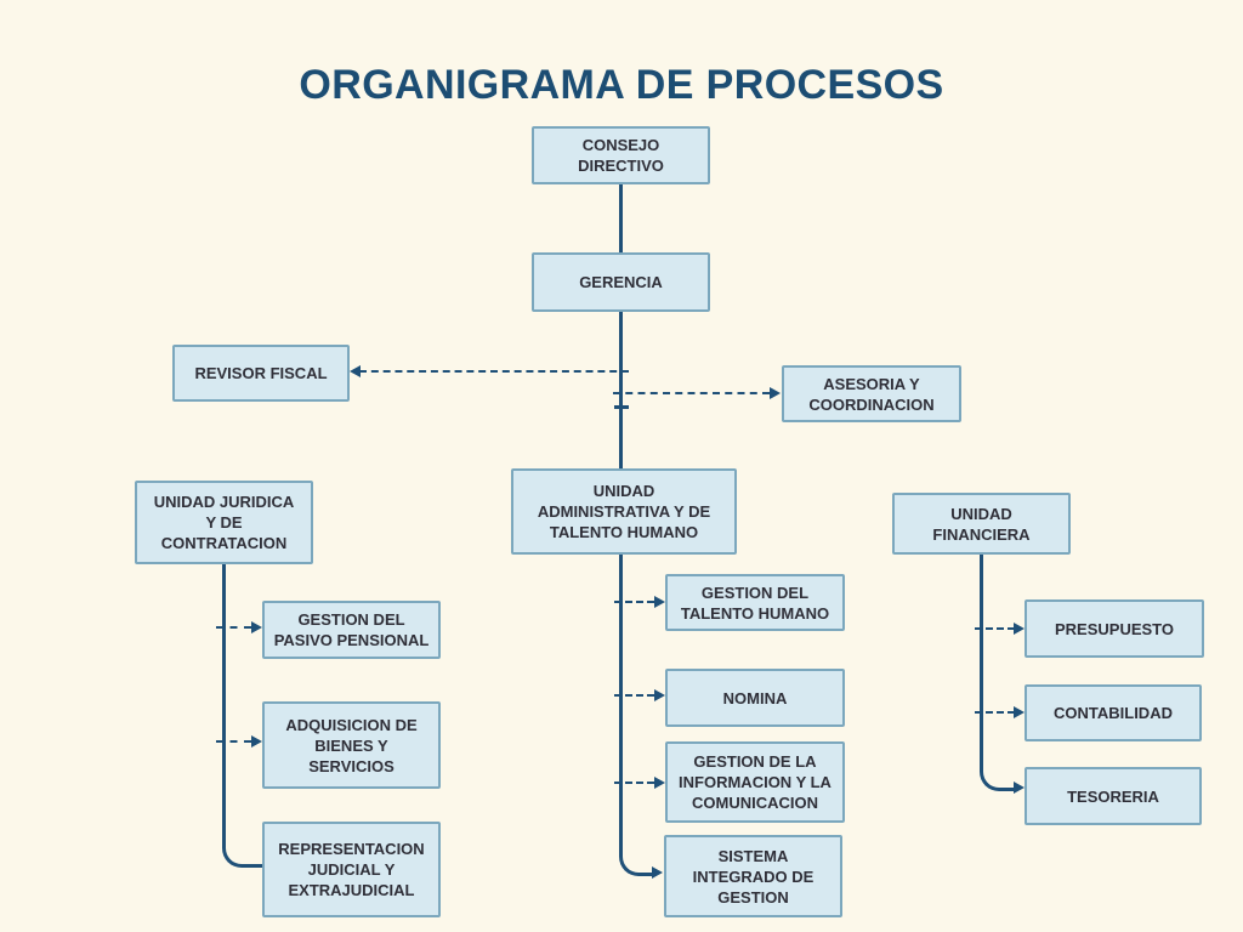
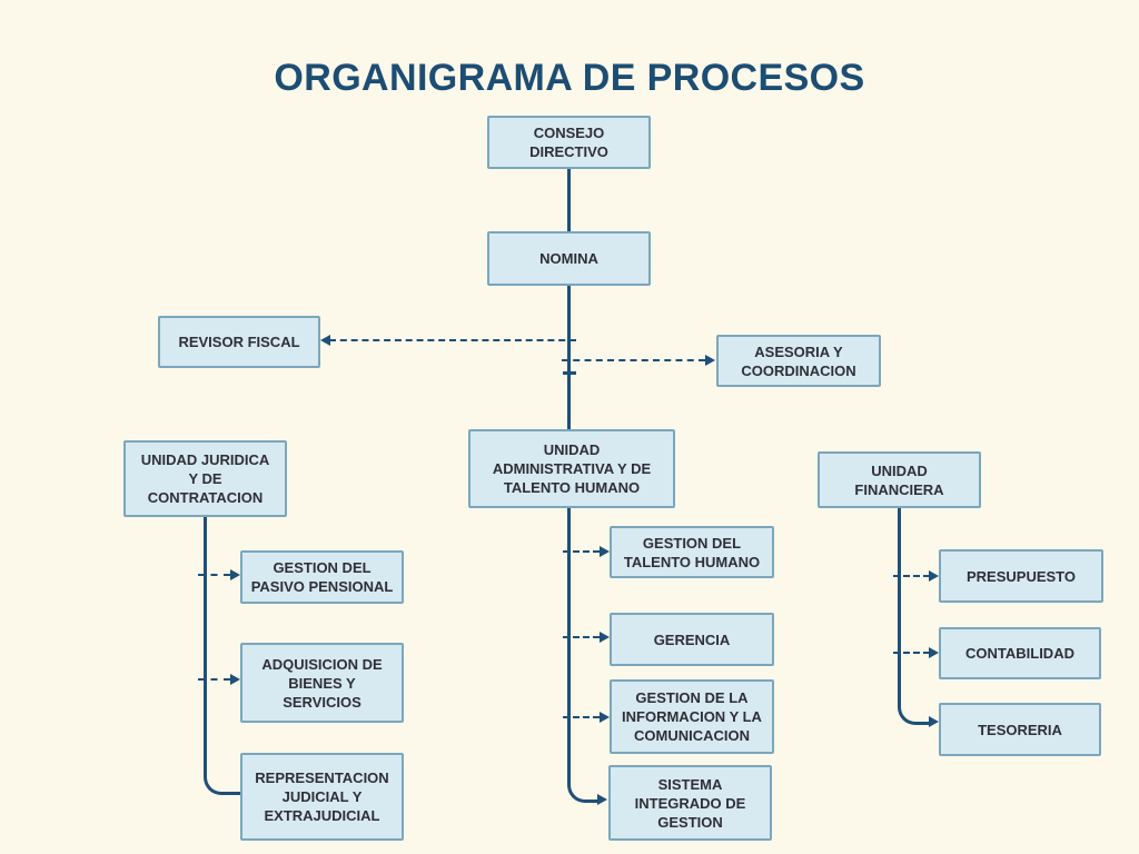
  ORGANIGRAMA DE PROCESOS
  CONSEJO
  DIRECTIVO
- GERENCIA
+ NOMINA
  REVISOR FISCAL
  ASESORIA Y
  COORDINACION
  UNIDAD JURIDICA
  Y DE
  CONTRATACION
  UNIDAD
  ADMINISTRATIVA Y DE
  TALENTO HUMANO
  UNIDAD
  FINANCIERA
  GESTION DEL
  PASIVO PENSIONAL
  ADQUISICION DE
  BIENES Y
  SERVICIOS
  REPRESENTACION
  JUDICIAL Y
  EXTRAJUDICIAL
  GESTION DEL
  TALENTO HUMANO
- NOMINA
+ GERENCIA
  GESTION DE LA
  INFORMACION Y LA
  COMUNICACION
  SISTEMA
  INTEGRADO DE
  GESTION
  PRESUPUESTO
  CONTABILIDAD
  TESORERIA
